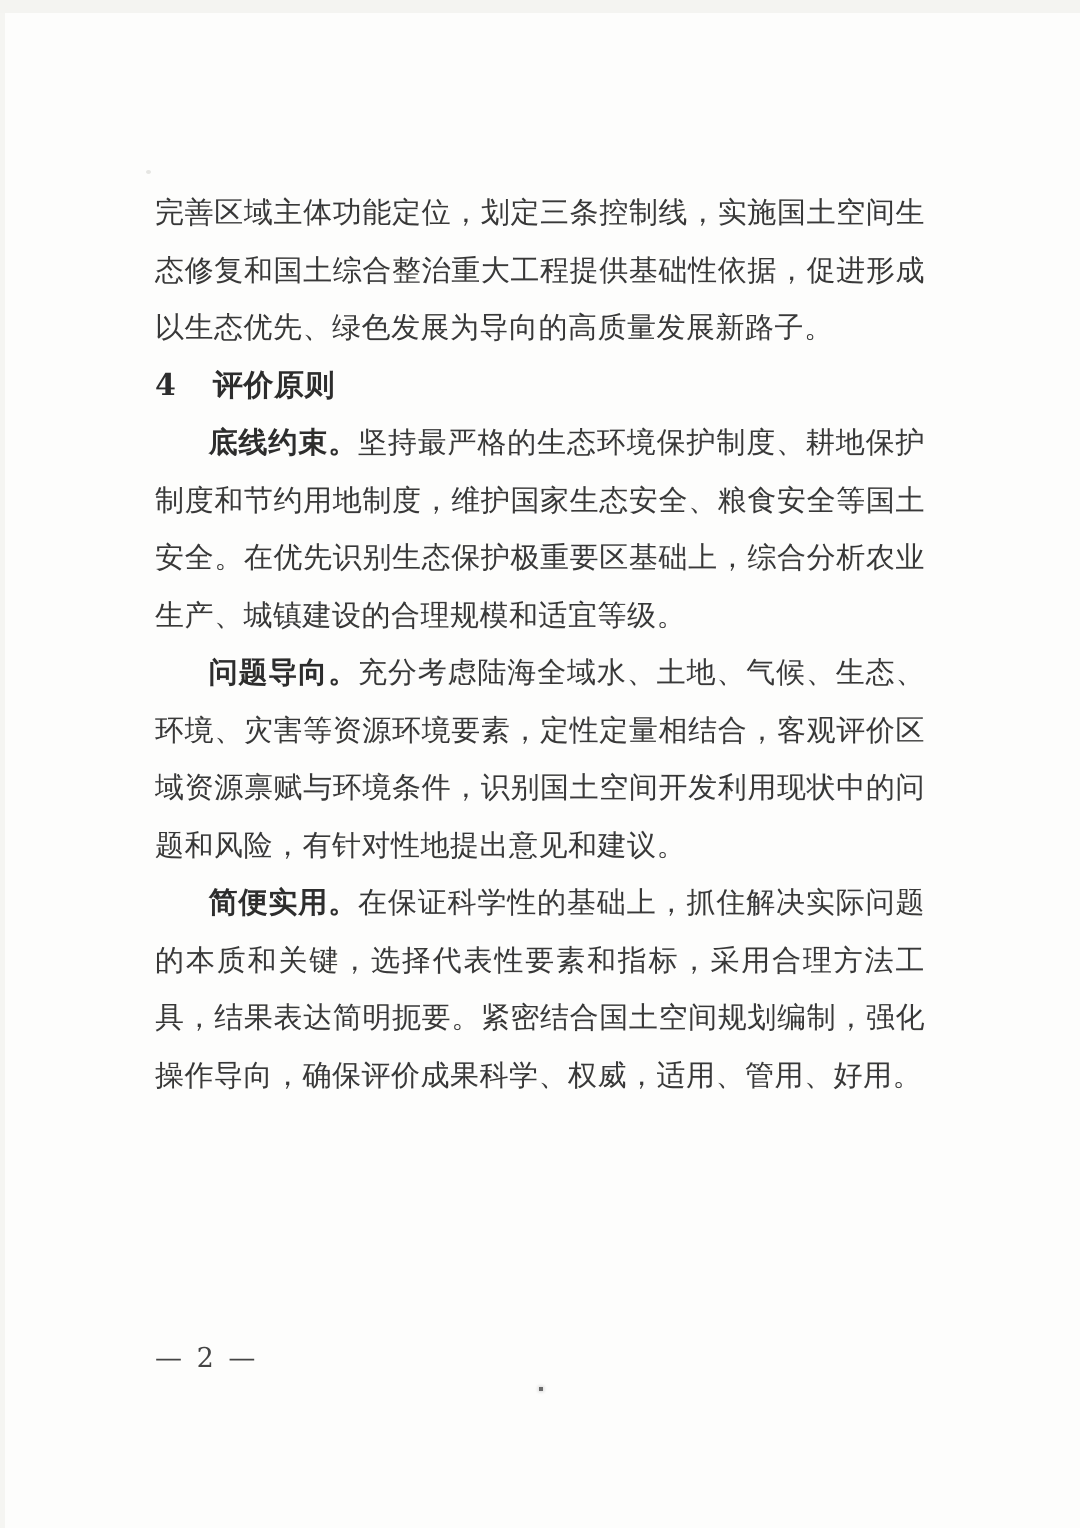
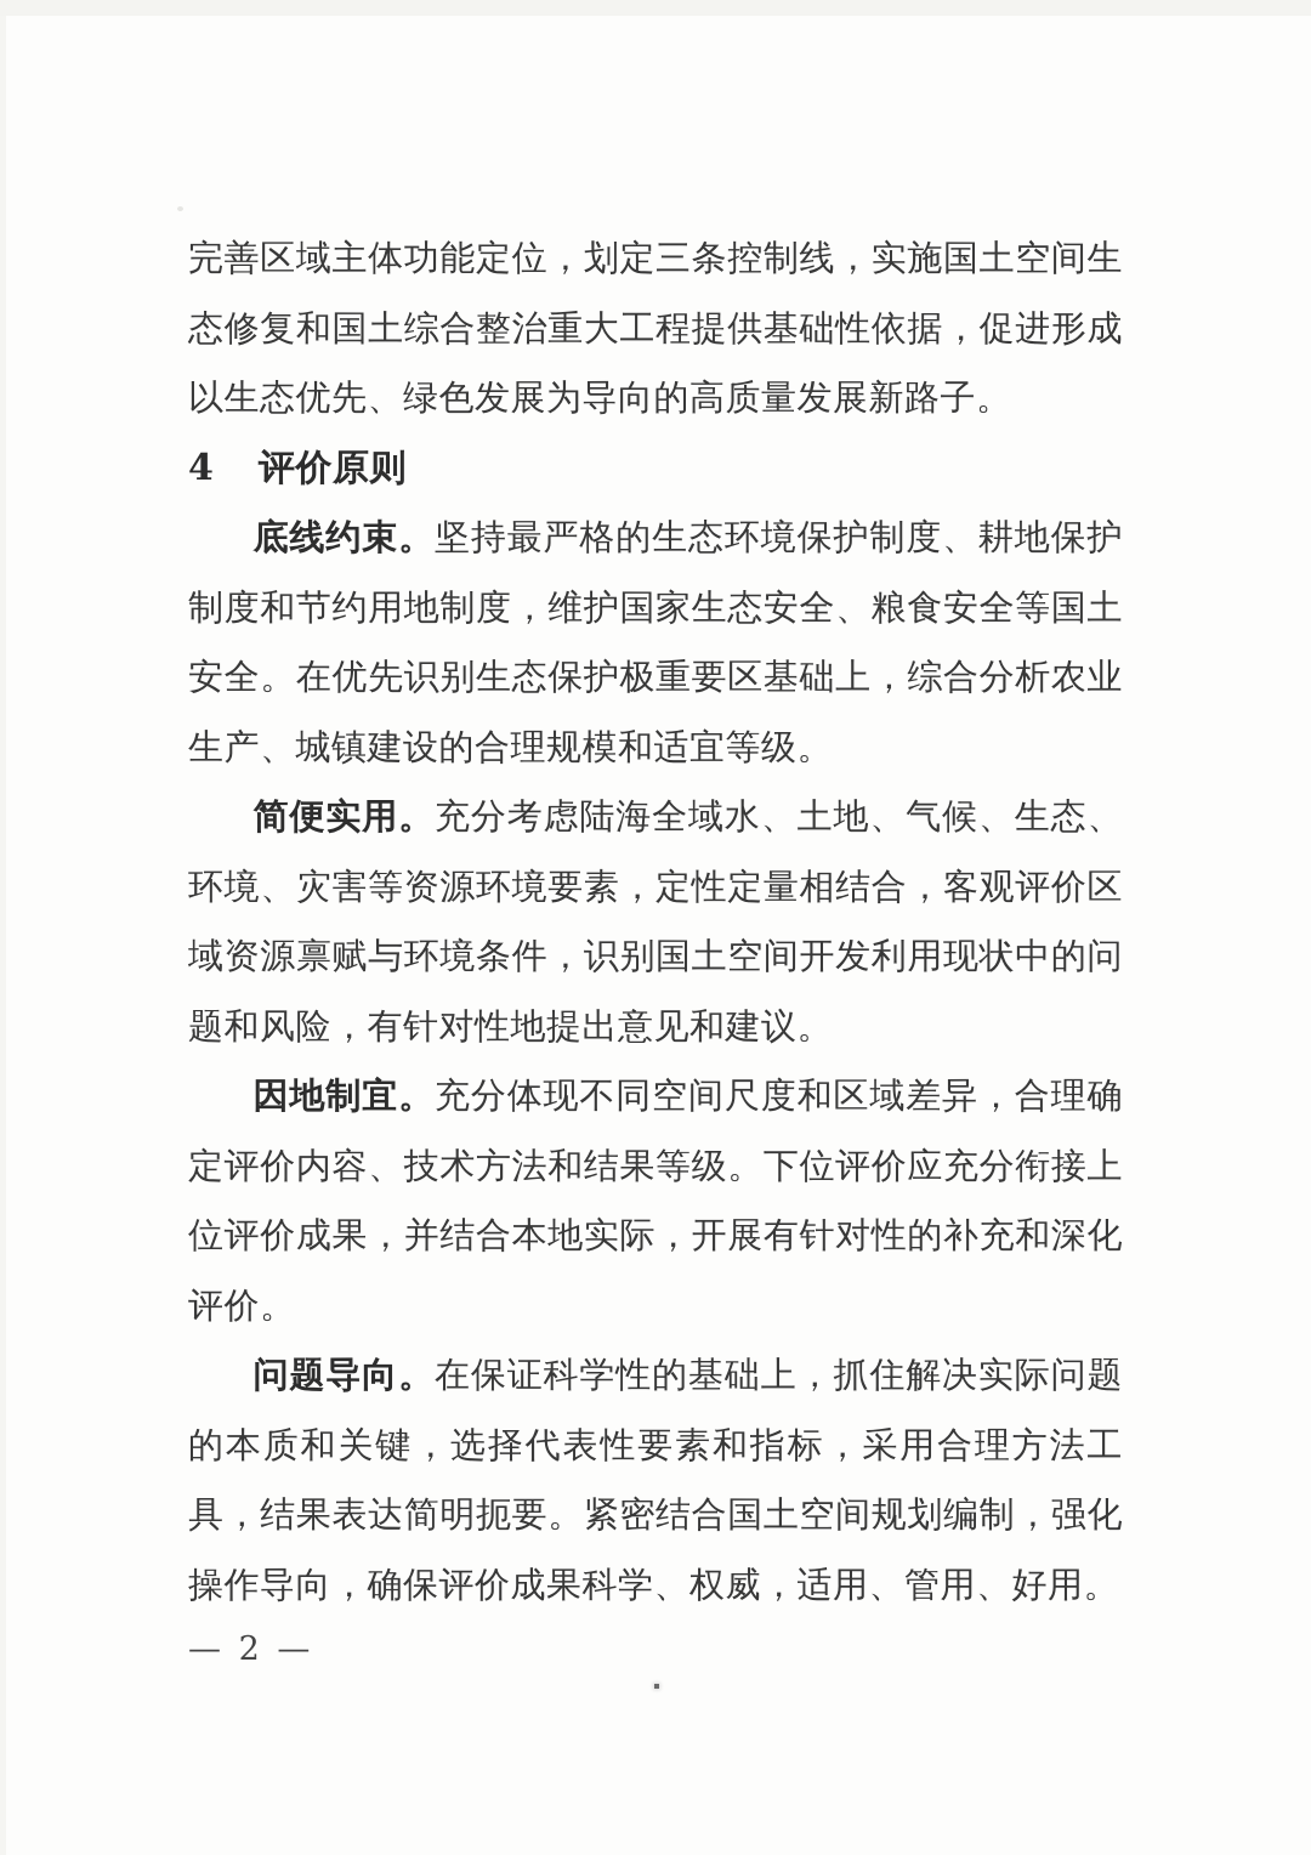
  完善区域主体功能定位，划定三条控制线，实施国土空间生态修复和国土综合整治重大工程提供基础性依据，促进形成以生态优先、绿色发展为导向的高质量发展新路子。
  4 评价原则
  底线约束。坚持最严格的生态环境保护制度、耕地保护制度和节约用地制度，维护国家生态安全、粮食安全等国土安全。在优先识别生态保护极重要区基础上，综合分析农业生产、城镇建设的合理规模和适宜等级。
- 问题导向。充分考虑陆海全域水、土地、气候、生态、环境、灾害等资源环境要素，定性定量相结合，客观评价区域资源禀赋与环境条件，识别国土空间开发利用现状中的问题和风险，有针对性地提出意见和建议。
+ 简便实用。充分考虑陆海全域水、土地、气候、生态、环境、灾害等资源环境要素，定性定量相结合，客观评价区域资源禀赋与环境条件，识别国土空间开发利用现状中的问题和风险，有针对性地提出意见和建议。
+ 因地制宜。充分体现不同空间尺度和区域差异，合理确定评价内容、技术方法和结果等级。下位评价应充分衔接上位评价成果，并结合本地实际，开展有针对性的补充和深化评价。
- 简便实用。在保证科学性的基础上，抓住解决实际问题的本质和关键，选择代表性要素和指标，采用合理方法工具，结果表达简明扼要。紧密结合国土空间规划编制，强化操作导向，确保评价成果科学、权威，适用、管用、好用。
+ 问题导向。在保证科学性的基础上，抓住解决实际问题的本质和关键，选择代表性要素和指标，采用合理方法工具，结果表达简明扼要。紧密结合国土空间规划编制，强化操作导向，确保评价成果科学、权威，适用、管用、好用。
  — 2 —
